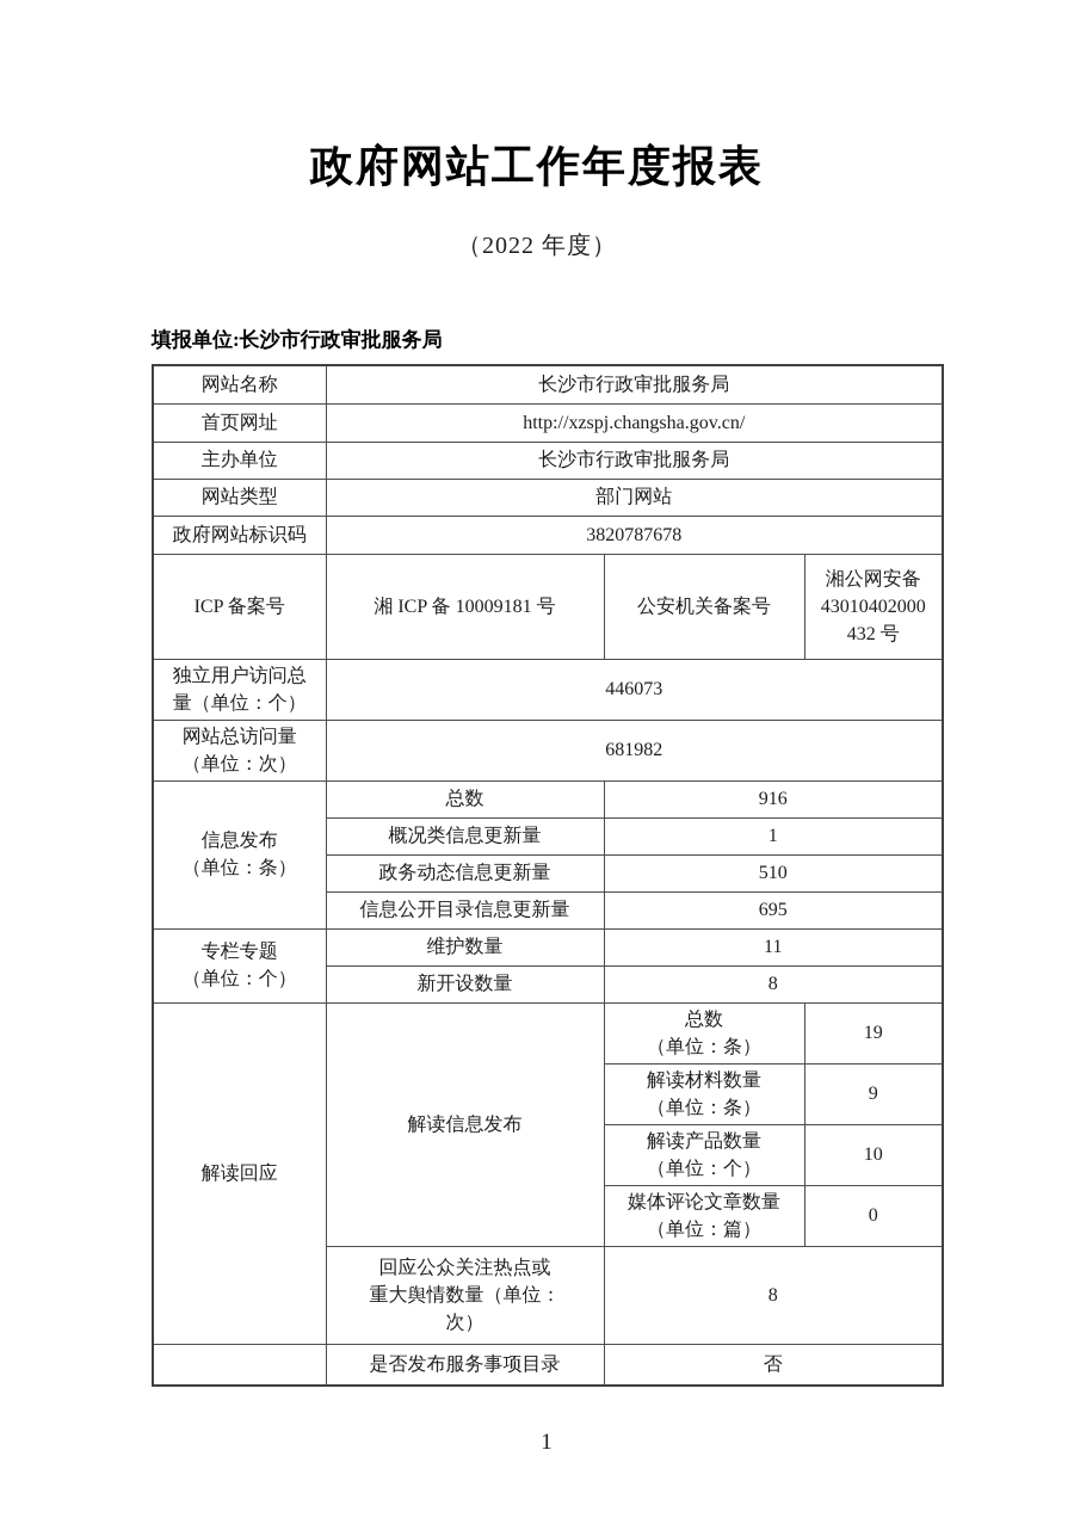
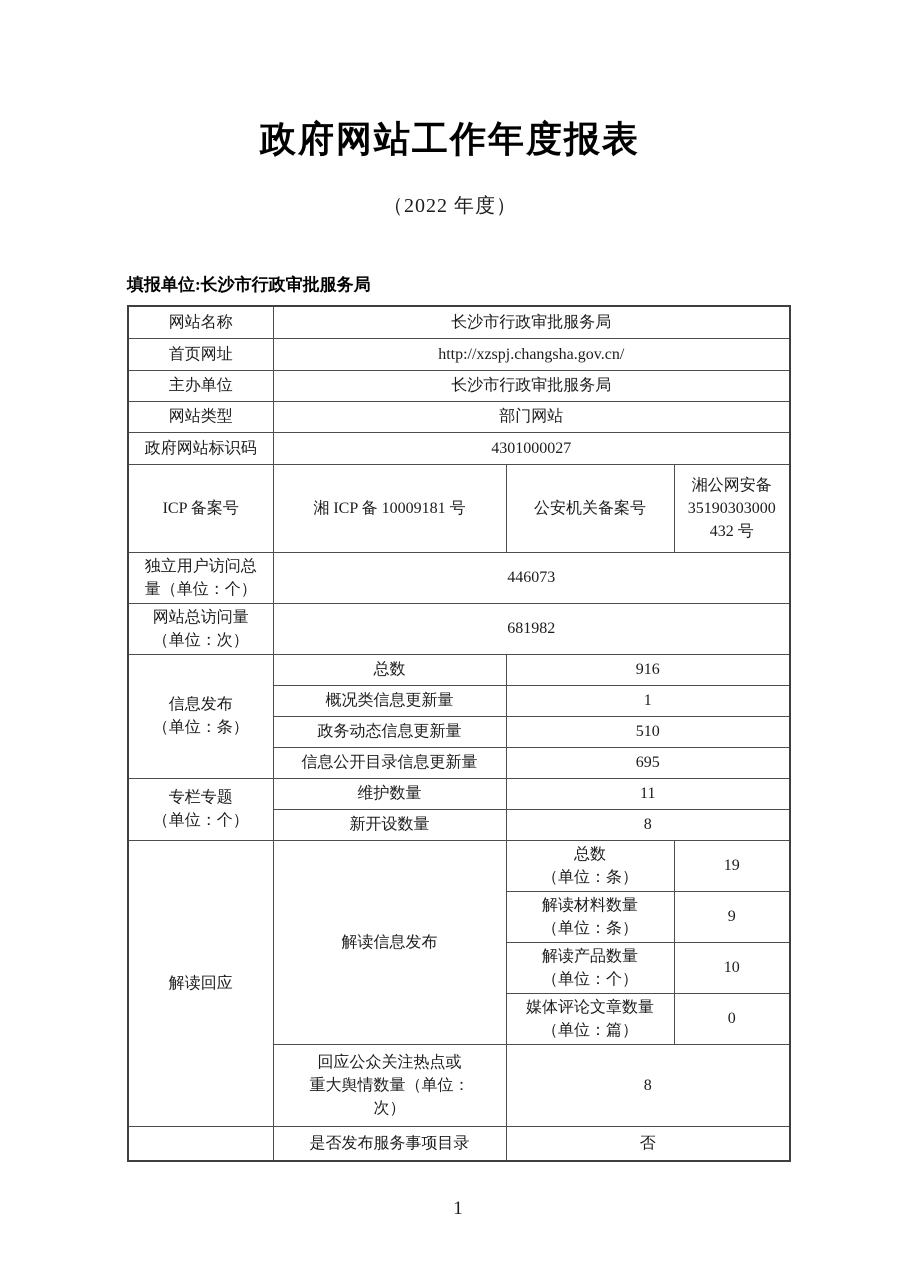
  政府网站工作年度报表
  （2022 年度）
  填报单位:长沙市行政审批服务局
  网站名称	长沙市行政审批服务局
  首页网址	http://xzspj.changsha.gov.cn/
  主办单位	长沙市行政审批服务局
  网站类型	部门网站
- 政府网站标识码	3820787678
+ 政府网站标识码	4301000027
- ICP 备案号	湘 ICP 备 10009181 号	公安机关备案号	湘公网安备 43010402000 432 号
+ ICP 备案号	湘 ICP 备 10009181 号	公安机关备案号	湘公网安备 35190303000 432 号
  独立用户访问总 量（单位：个）	446073
  网站总访问量 （单位：次）	681982
  信息发布 （单位：条）	总数	916
  概况类信息更新量	1
  政务动态信息更新量	510
  信息公开目录信息更新量	695
  专栏专题 （单位：个）	维护数量	11
  新开设数量	8
  解读回应	解读信息发布	总数 （单位：条）	19
  解读材料数量 （单位：条）	9
  解读产品数量 （单位：个）	10
  媒体评论文章数量 （单位：篇）	0
  回应公众关注热点或 重大舆情数量（单位： 次）	8
  	是否发布服务事项目录	否
  1
